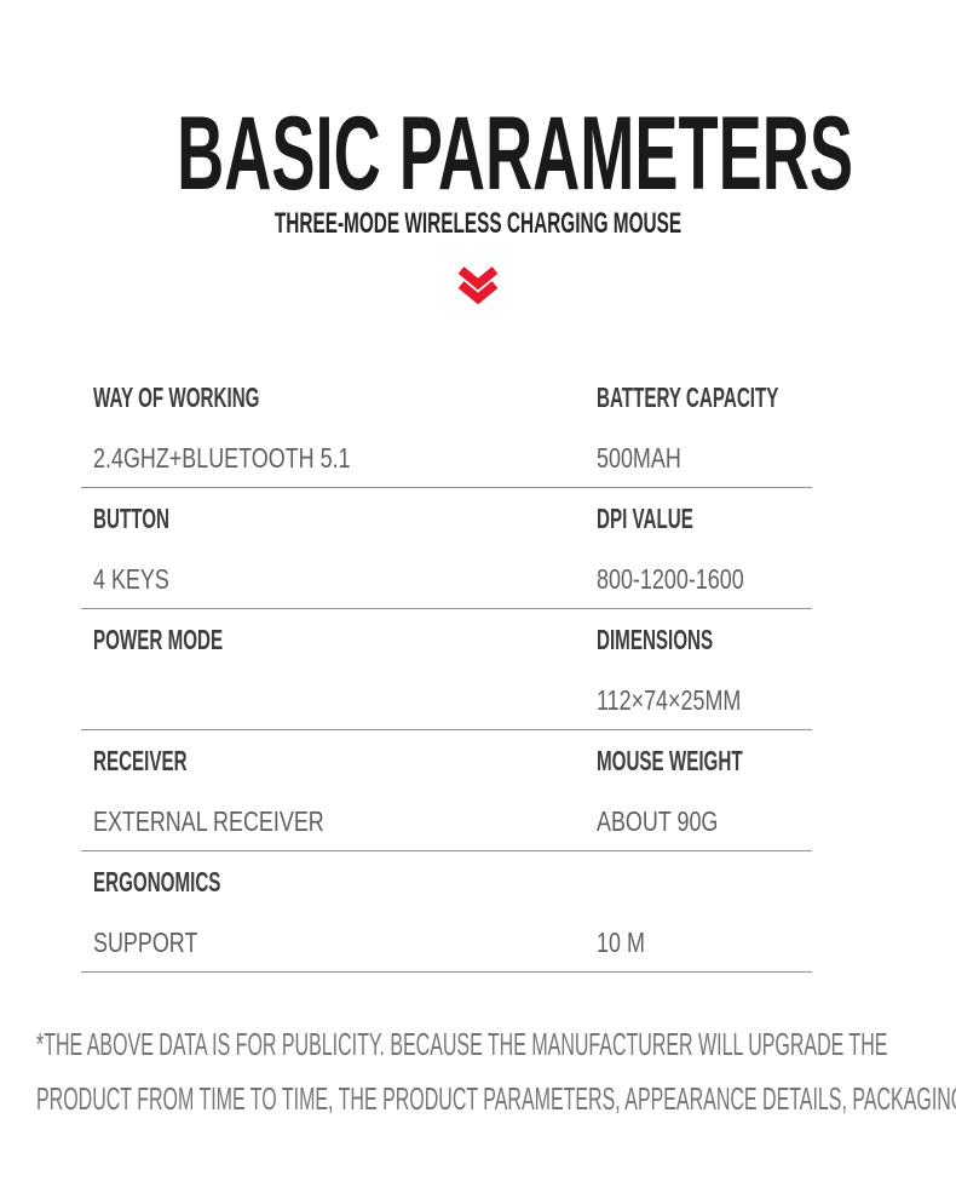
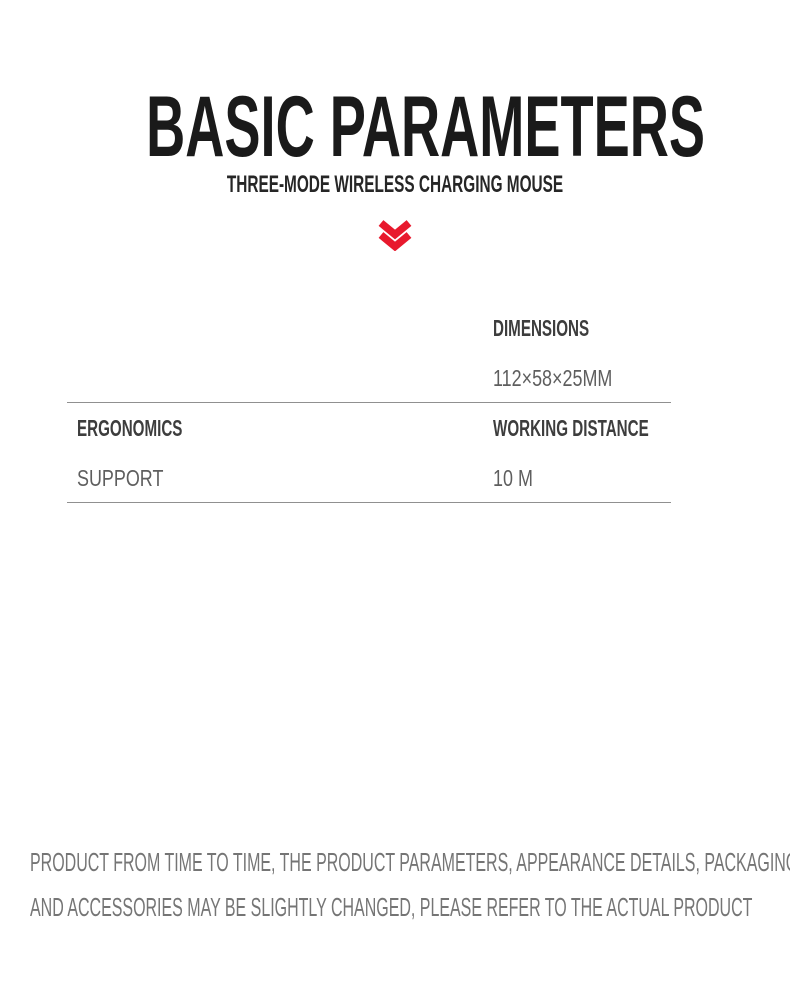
  BASIC PARAMETERS
  THREE-MODE WIRELESS CHARGING MOUSE
- WAY OF WORKING
- BATTERY CAPACITY
- 2.4GHZ+BLUETOOTH 5.1
- 500MAH
- BUTTON
- DPI VALUE
- 4 KEYS
- 800-1200-1600
- POWER MODE
  DIMENSIONS
- 112×74×25MM
+ 112×58×25MM
- RECEIVER
- MOUSE WEIGHT
- EXTERNAL RECEIVER
- ABOUT 90G
  ERGONOMICS
+ WORKING DISTANCE
  SUPPORT
  10 M
- *THE ABOVE DATA IS FOR PUBLICITY. BECAUSE THE MANUFACTURER WILL UPGRADE THE
  PRODUCT FROM TIME TO TIME, THE PRODUCT PARAMETERS, APPEARANCE DETAILS, PACKAGIN
+ AND ACCESSORIES MAY BE SLIGHTLY CHANGED, PLEASE REFER TO THE ACTUAL PRODUCT
